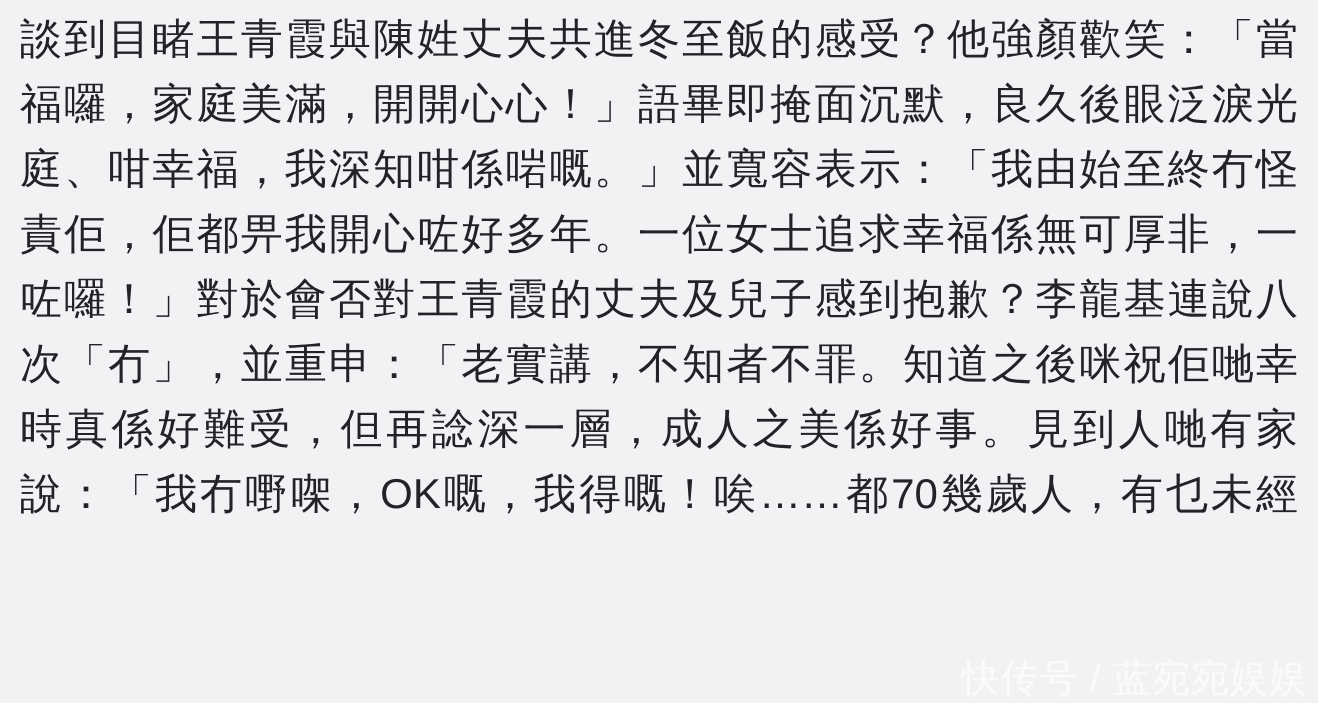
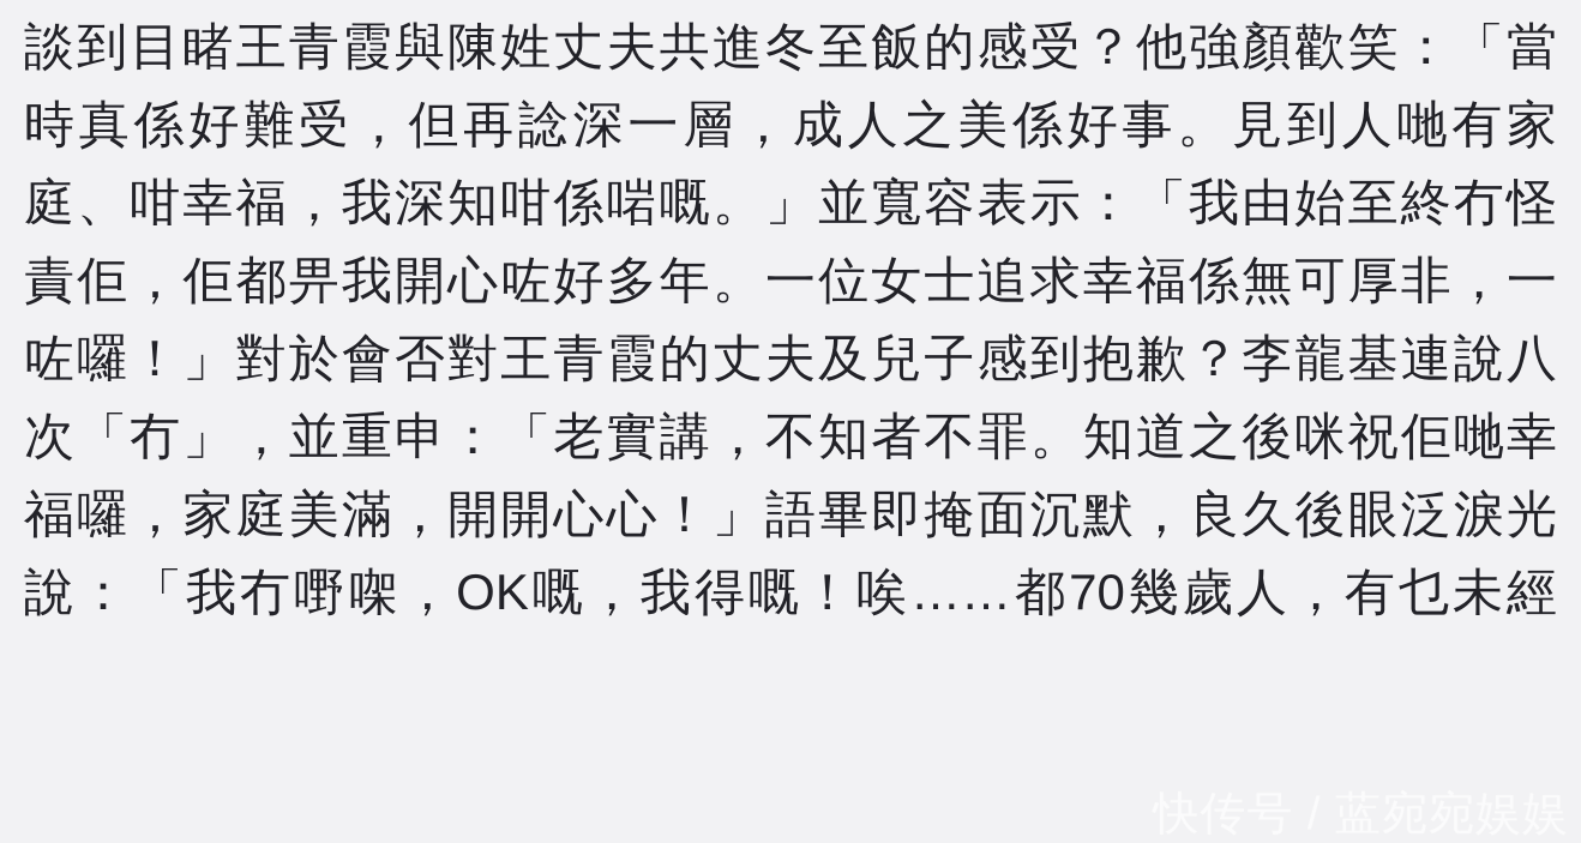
  談到目睹王青霞與陳姓丈夫共進冬至飯的感受？他強顏歡笑：「當
- 福囉，家庭美滿，開開心心！」語畢即掩面沉默，良久後眼泛淚光
+ 時真係好難受，但再諗深一層，成人之美係好事。見到人哋有家
  庭、咁幸福，我深知咁係啱嘅。」並寬容表示：「我由始至終冇怪
  責佢，佢都畀我開心咗好多年。一位女士追求幸福係無可厚非，一
  咗囉！」對於會否對王青霞的丈夫及兒子感到抱歉？李龍基連說八
  次「冇」，並重申：「老實講，不知者不罪。知道之後咪祝佢哋幸
- 時真係好難受，但再諗深一層，成人之美係好事。見到人哋有家
+ 福囉，家庭美滿，開開心心！」語畢即掩面沉默，良久後眼泛淚光
  說：「我冇嘢㗎，OK嘅，我得嘅！唉……都70幾歲人，有乜未經
